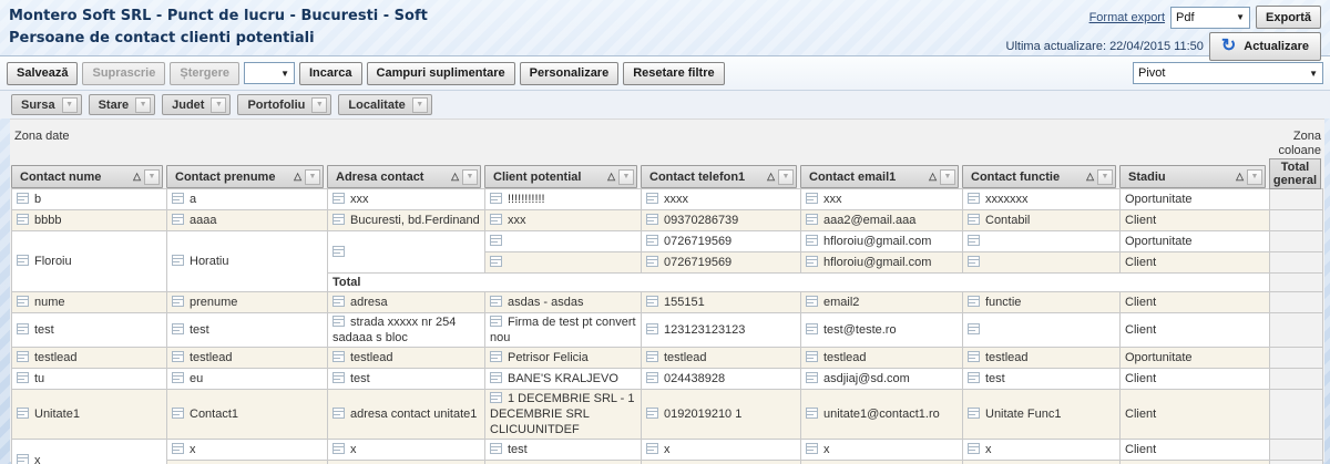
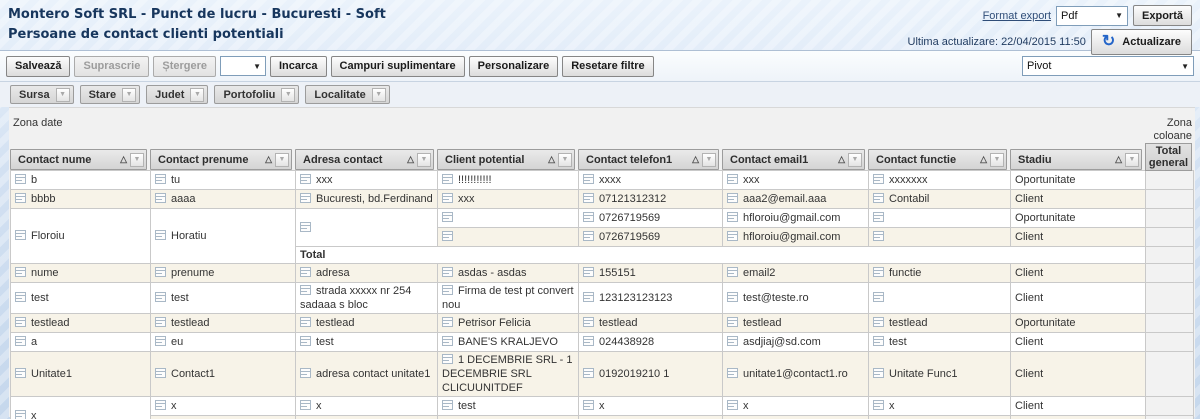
  Montero Soft SRL - Punct de lucru - Bucuresti - Soft
  Persoane de contact clienti potentiali
  Format export
  Pdf
  ▼
  Exportă
  Ultima actualizare: 22/04/2015 11:50
  ↻
  Actualizare
  Salvează
  Suprascrie
  Ștergere
  ▼
  Incarca
  Campuri suplimentare
  Personalizare
  Resetare filtre
  Pivot
  ▼
  Sursa
  Stare
  Judet
  Portofoliu
  Localitate
  Zona date
  Zona coloane
  Contact nume
  △
  Contact prenume
  △
  Adresa contact
  △
  Client potential
  △
  Contact telefon1
  △
  Contact email1
  △
  Contact functie
  △
  Stadiu
  △
  Total general
- b	a	xxx	!!!!!!!!!!!	xxxx	xxx	xxxxxxx	Oportunitate
+ b	tu	xxx	!!!!!!!!!!!	xxxx	xxx	xxxxxxx	Oportunitate
- bbbb	aaaa	Bucuresti, bd.Ferdinand	xxx	09370286739	aaa2@email.aaa	Contabil	Client
+ bbbb	aaaa	Bucuresti, bd.Ferdinand	xxx	07121312312	aaa2@email.aaa	Contabil	Client
  Floroiu	Horatiu			0726719569	hfloroiu@gmail.com		Oportunitate
  	0726719569	hfloroiu@gmail.com		Client
  Total
  nume	prenume	adresa	asdas - asdas	155151	email2	functie	Client
  test	test	strada xxxxx nr 254 sadaaa s bloc	Firma de test pt convert nou	123123123123	test@teste.ro		Client
  testlead	testlead	testlead	Petrisor Felicia	testlead	testlead	testlead	Oportunitate
- tu	eu	test	BANE'S KRALJEVO	024438928	asdjiaj@sd.com	test	Client
+ a	eu	test	BANE'S KRALJEVO	024438928	asdjiaj@sd.com	test	Client
  Unitate1	Contact1	adresa contact unitate1	1 DECEMBRIE SRL - 1 DECEMBRIE SRL CLICUUNITDEF	0192019210 1	unitate1@contact1.ro	Unitate Func1	Client
  x	x	x	test	x	x	x	Client
